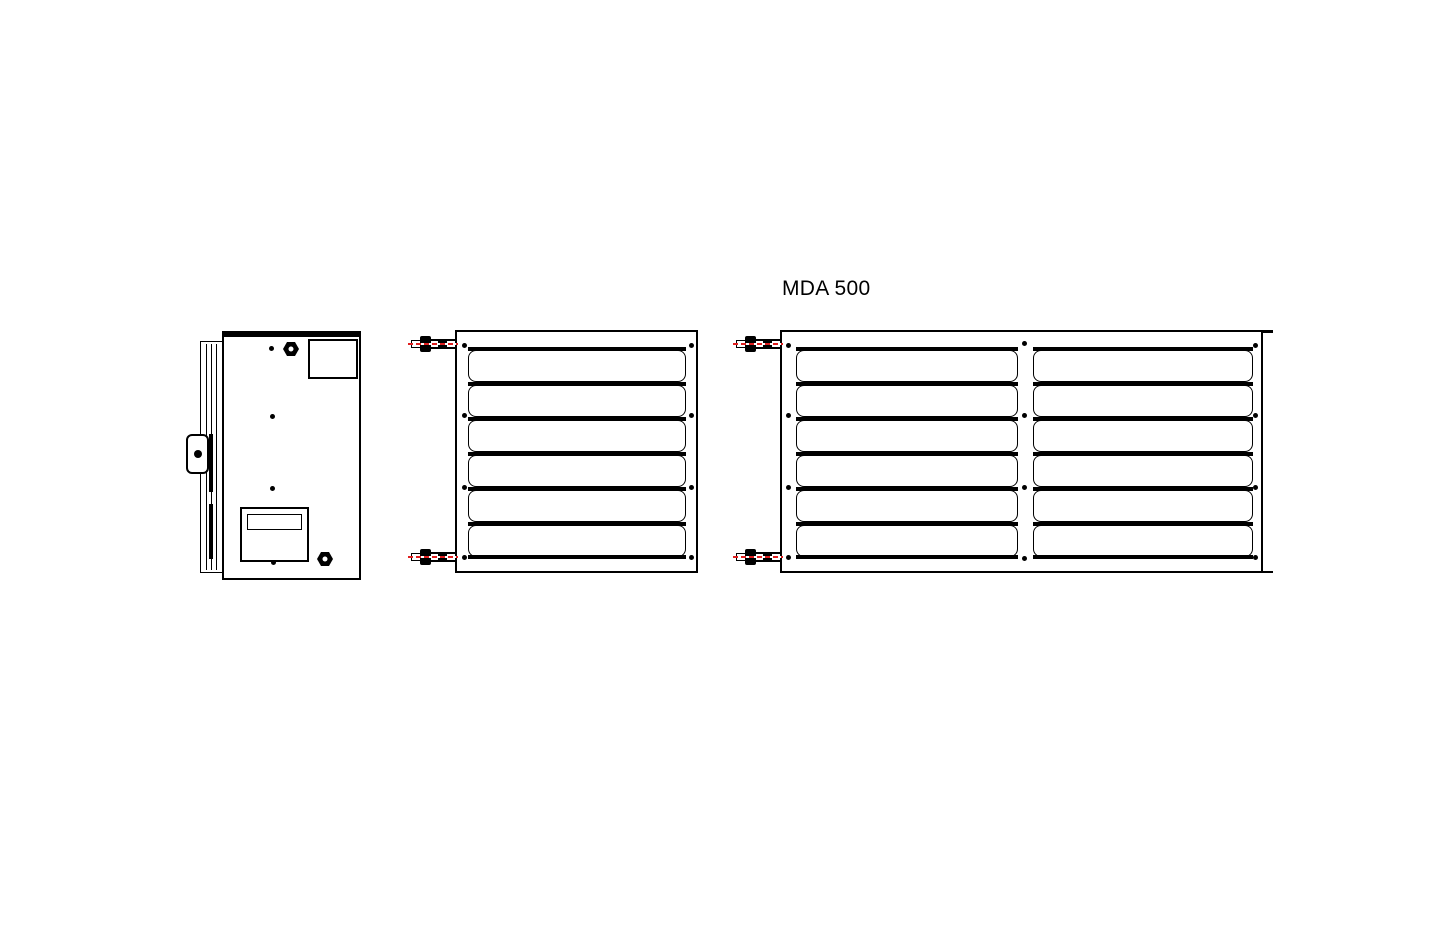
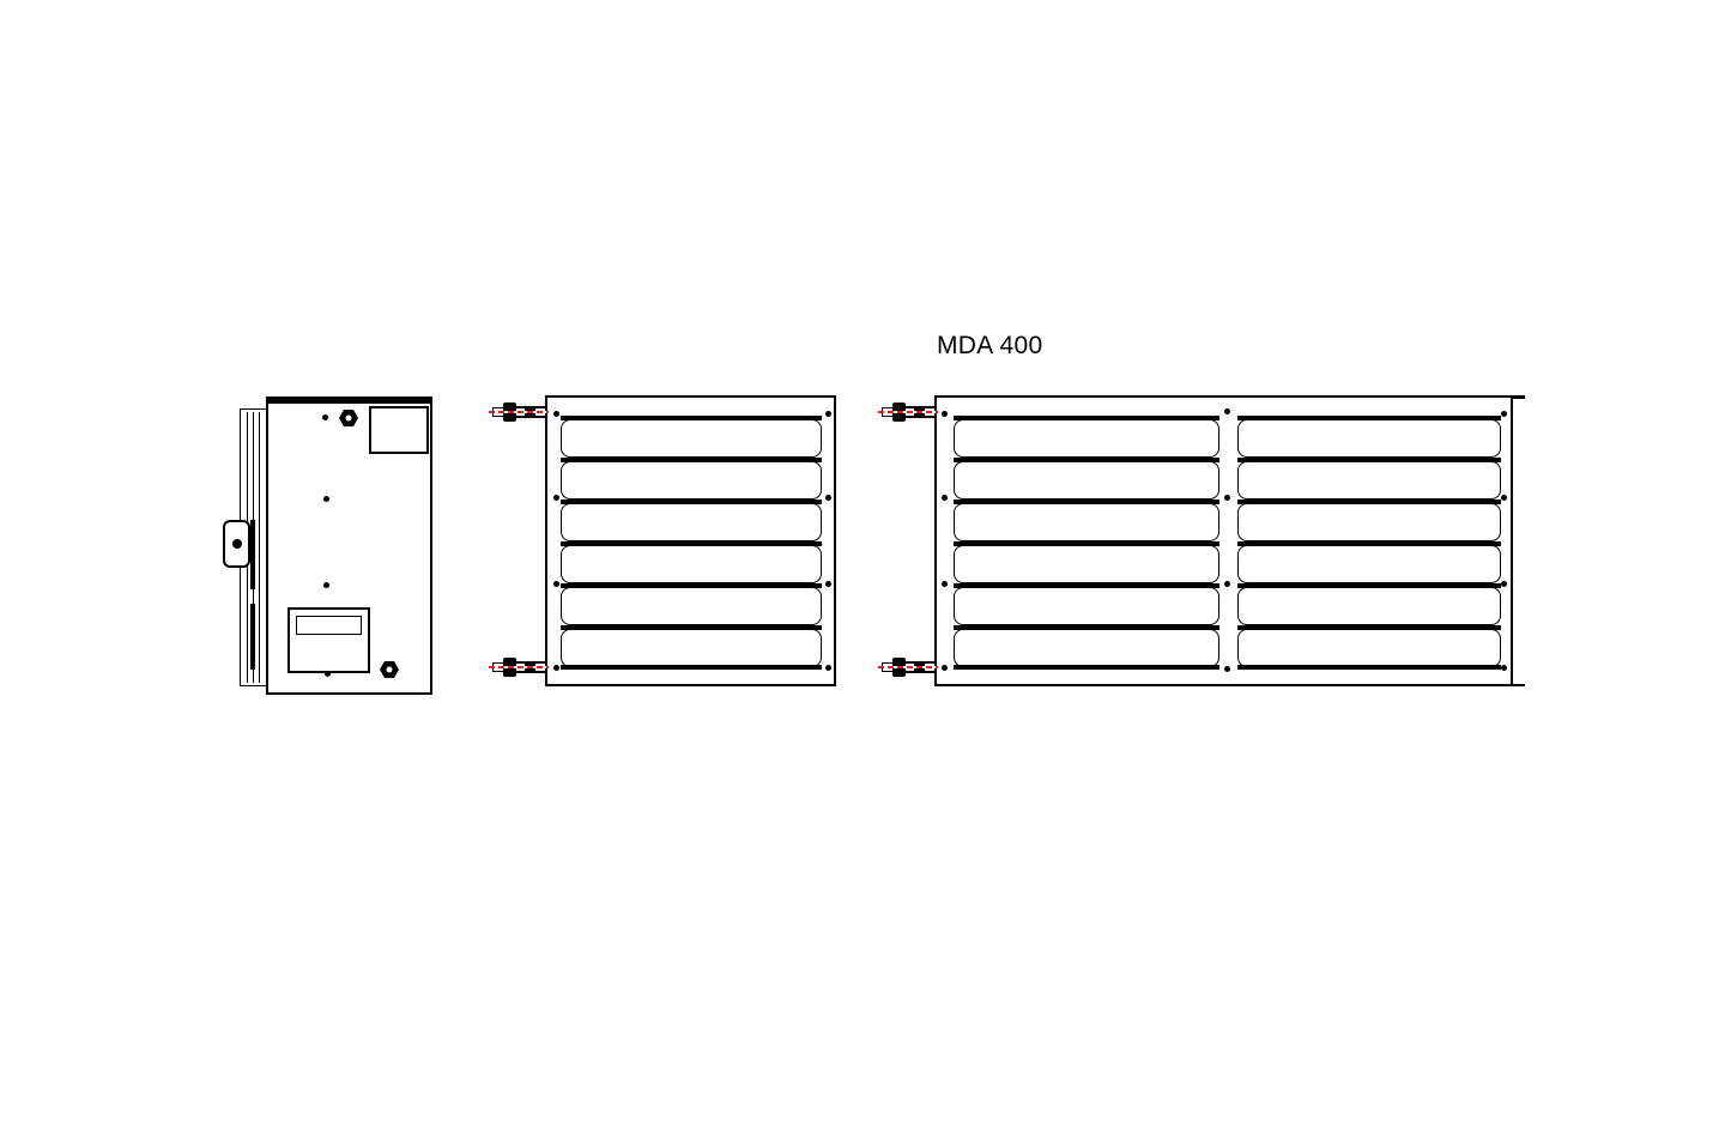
- MDA 500
+ MDA 400
